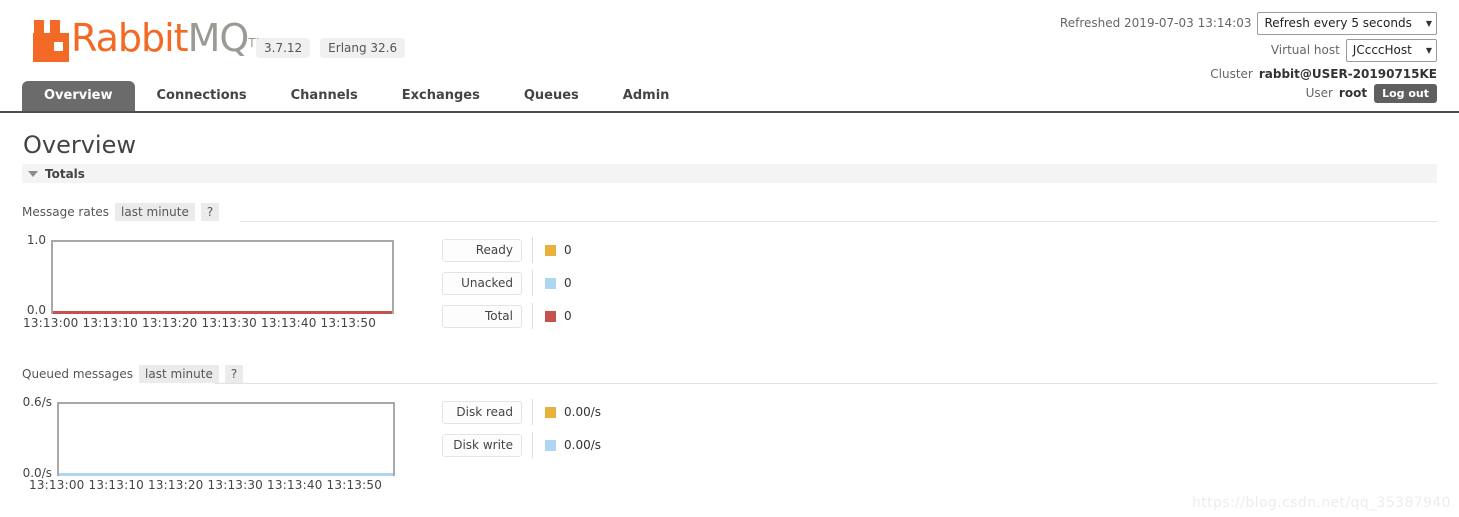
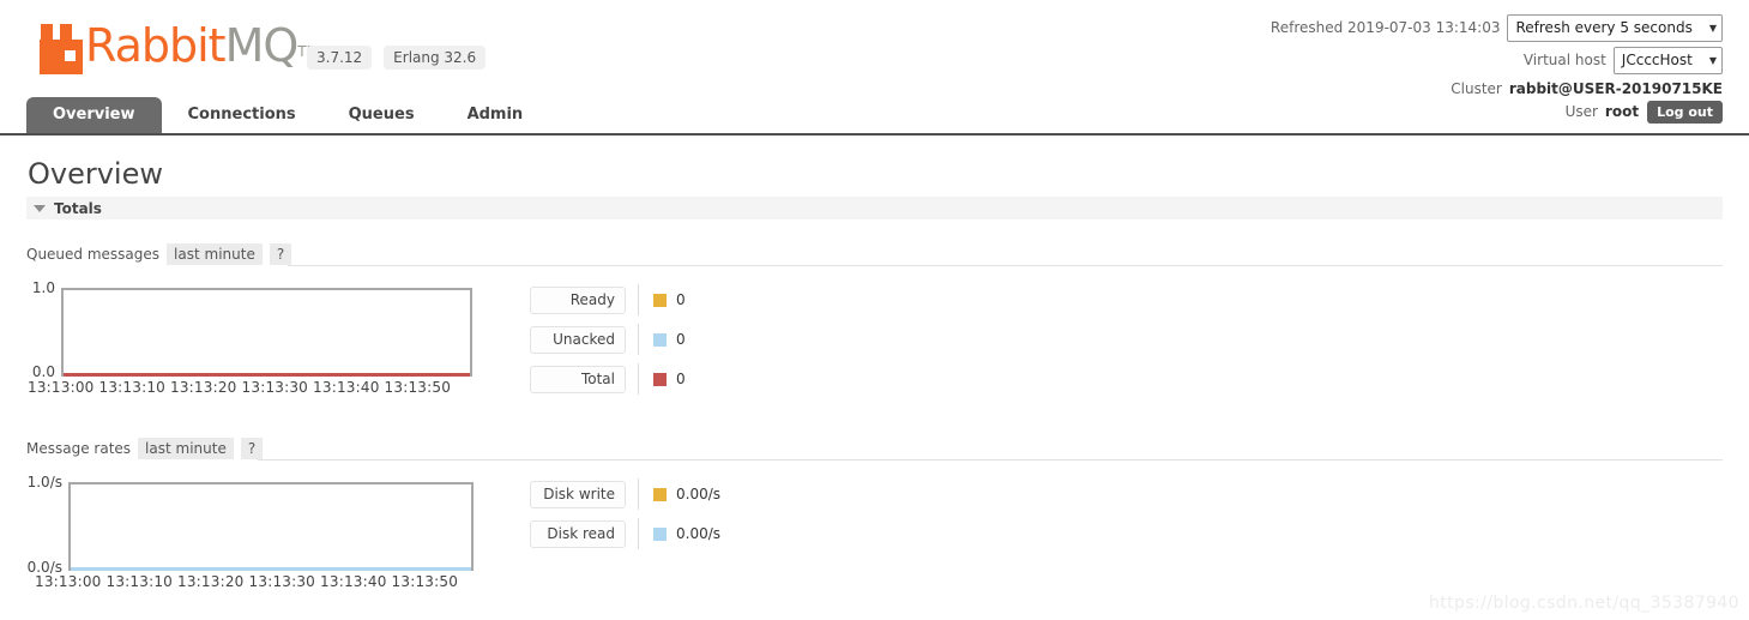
  RabbitMQT
  3.7.12
  Erlang 32.6
  Refreshed 2019-07-03 13:14:03
  Refresh every 5 seconds
  ▼
  Virtual host
  JCcccHost
  ▼
  Cluster
  rabbit@USER-20190715KE
  User
  root
  Log out
  Overview
  Connections
- Channels
- Exchanges
  Queues
  Admin
  Overview
  Totals
- Message rates
+ Queued messages
  last minute
  ?
  1.0
  0.0
  13:13:00 13:13:10 13:13:20 13:13:30 13:13:40 13:13:50
  Ready
  0
  Unacked
  0
  Total
  0
- Queued messages
+ Message rates
  last minute
  ?
- 0.6/s
+ 1.0/s
  0.0/s
  13:13:00 13:13:10 13:13:20 13:13:30 13:13:40 13:13:50
- Disk read
+ Disk write
  0.00/s
- Disk write
+ Disk read
  0.00/s
